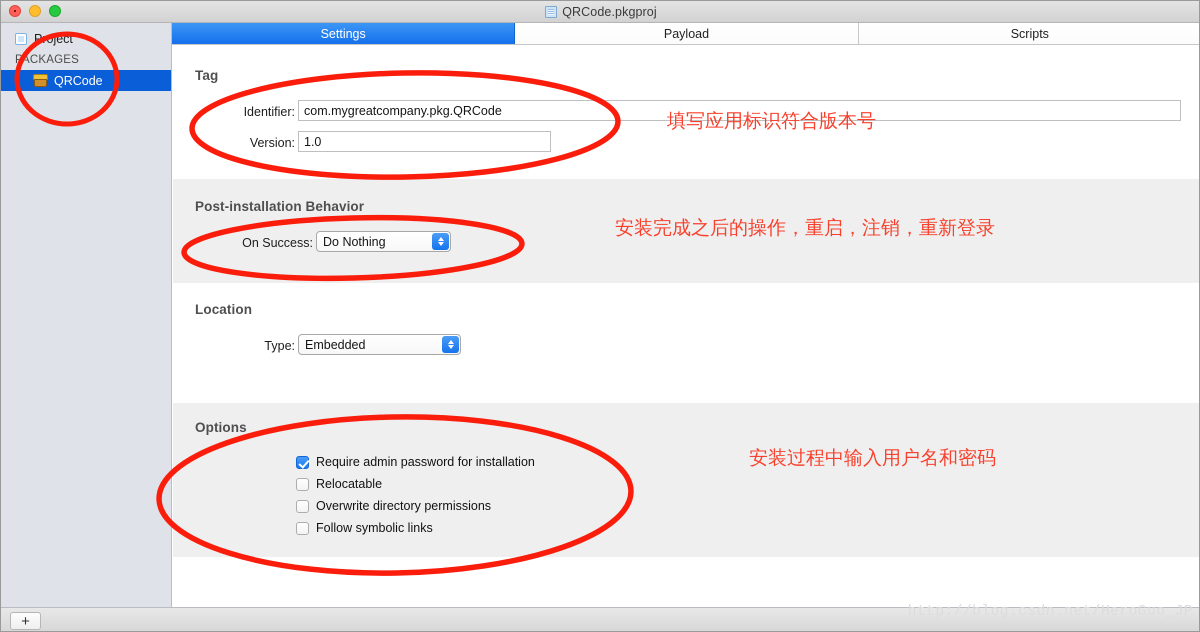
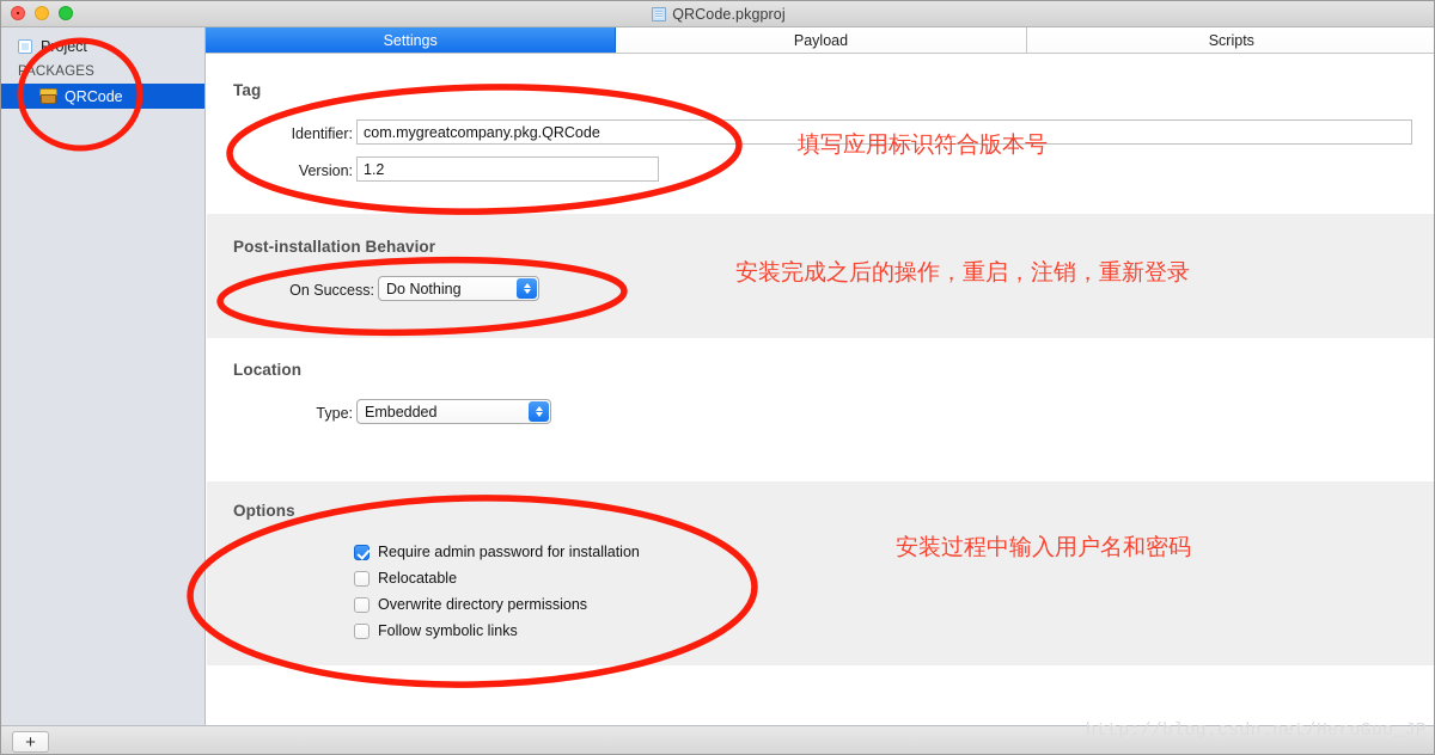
  QRCode.pkgproj
  Pject
  PACKAGES
  QRCode
  Settings
  Payload
  Scripts
  Tag
  Identifier:
  com.mygreatcompany.pkg.QRCode
  Version:
- 1.0
+ 1.2
  Post-installation Behavior
  On Success:
  Do Nothing
  Location
  Type:
  Embedded
  Options
  Require admin password for installation
  Relocatable
  Overwrite directory permissions
  Follow symbolic links
  填写应用标识符合版本号
  安装完成之后的操作，重启，注销，重新登录
  安装过程中输入用户名和密码
  +
  http://blog.csdn.net/HeroGuo_JP
